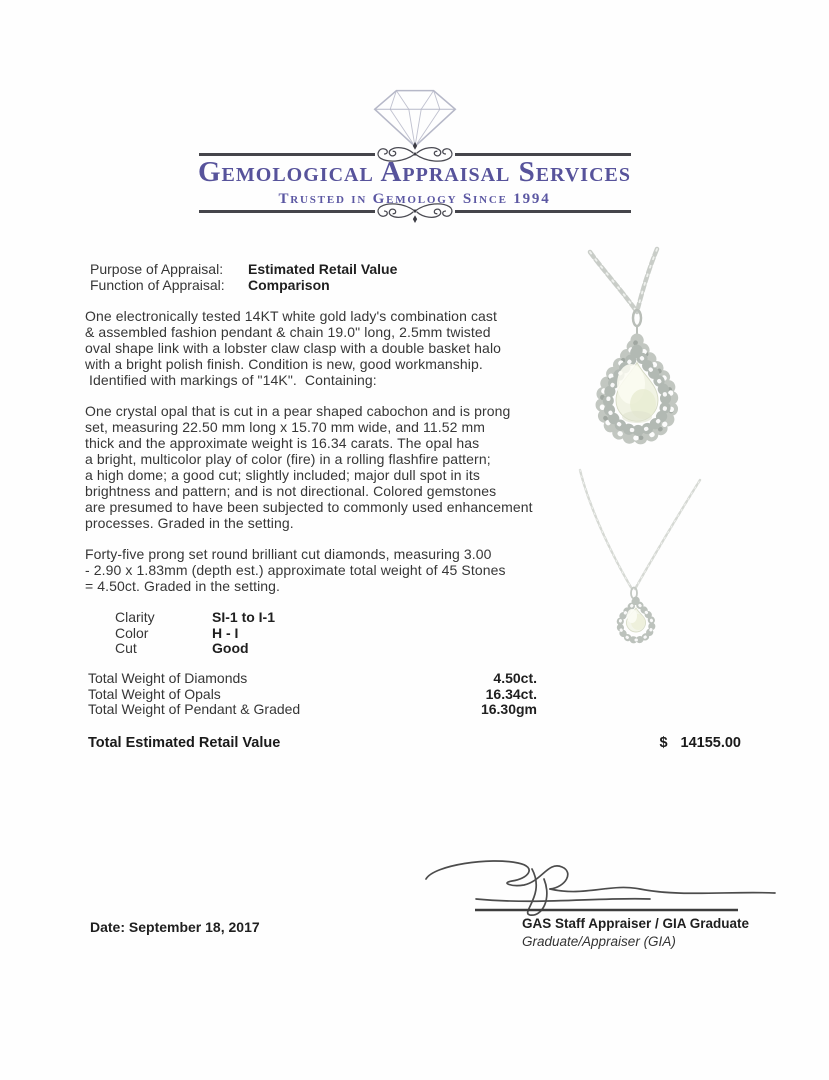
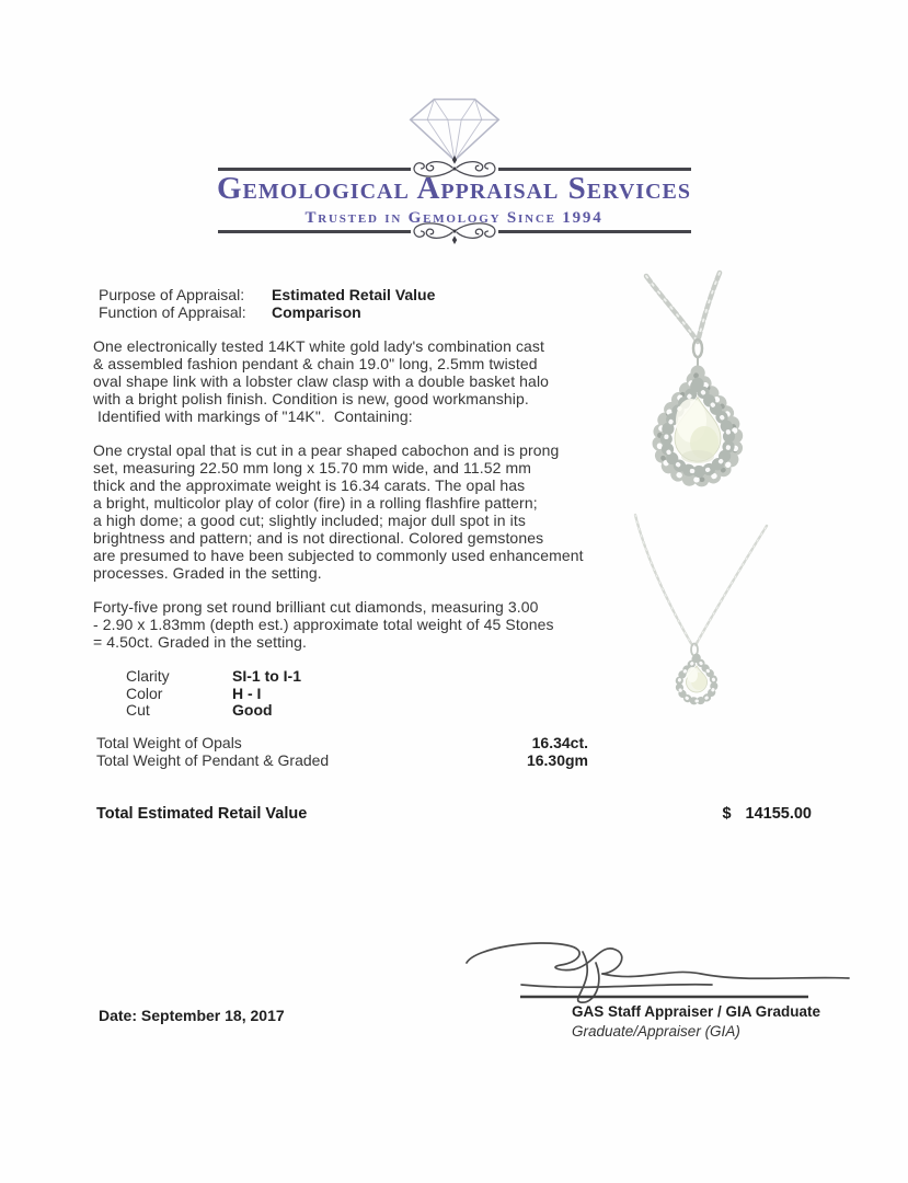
  Gemological Appraisal Services
  Trusted in Gemology Since 1994
  Purpose of Appraisal:
  Estimated Retail Value
  Function of Appraisal:
  Comparison
  One electronically tested 14KT white gold lady's combination cast
  & assembled fashion pendant & chain 19.0" long, 2.5mm twisted
  oval shape link with a lobster claw clasp with a double basket halo
  with a bright polish finish. Condition is new, good workmanship.
  Identified with markings of "14K". Containing:
  One crystal opal that is cut in a pear shaped cabochon and is prong
  set, measuring 22.50 mm long x 15.70 mm wide, and 11.52 mm
  thick and the approximate weight is 16.34 carats. The opal has
  a bright, multicolor play of color (fire) in a rolling flashfire pattern;
  a high dome; a good cut; slightly included; major dull spot in its
  brightness and pattern; and is not directional. Colored gemstones
  are presumed to have been subjected to commonly used enhancement
  processes. Graded in the setting.
  Forty-five prong set round brilliant cut diamonds, measuring 3.00
  - 2.90 x 1.83mm (depth est.) approximate total weight of 45 Stones
  = 4.50ct. Graded in the setting.
  Clarity
  SI-1 to I-1
  Color
  H - I
  Cut
  Good
- Total Weight of Diamonds
- 4.50ct.
  Total Weight of Opals
  16.34ct.
  Total Weight of Pendant & Graded
  16.30gm
  Total Estimated Retail Value
  $
  14155.00
  GAS Staff Appraiser / GIA Graduate
  Graduate/Appraiser (GIA)
  Date: September 18, 2017
